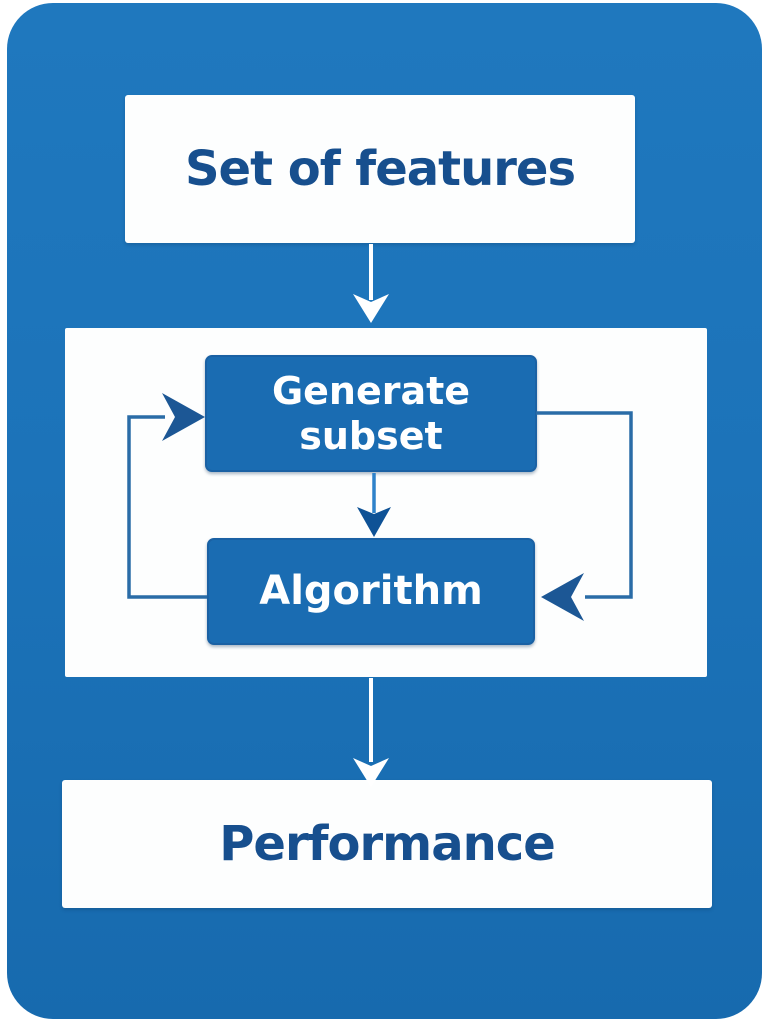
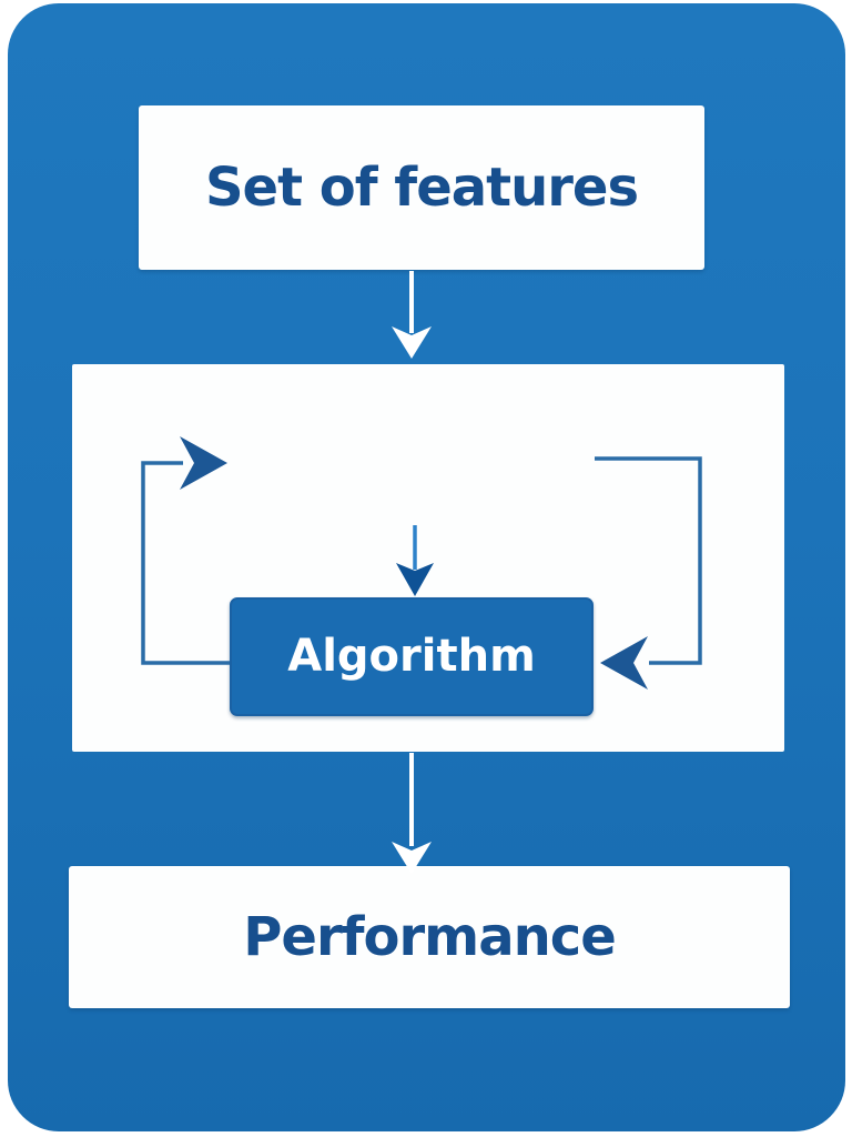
  Set of features
- Generate
- subset
  Algorithm
  Performance
